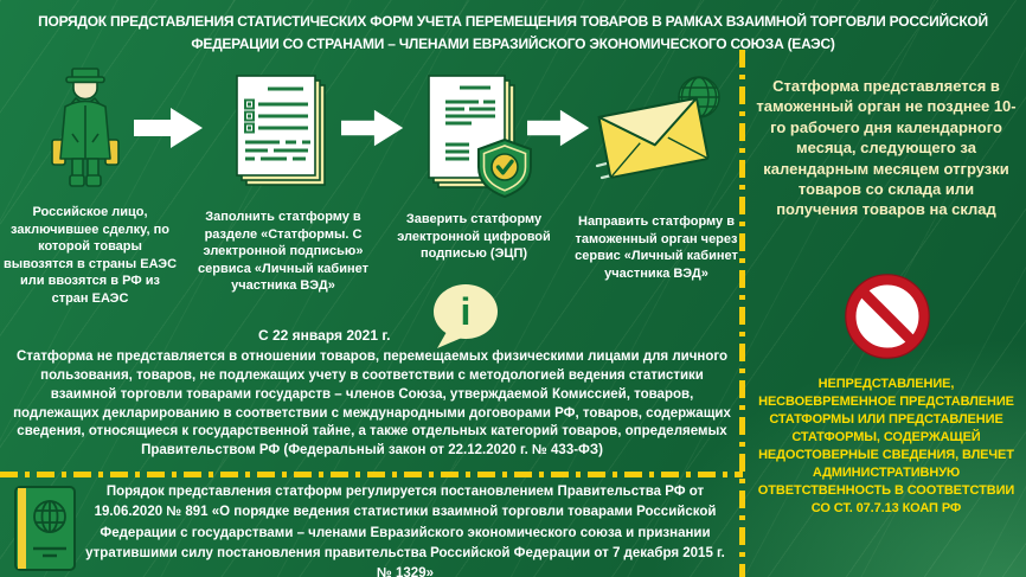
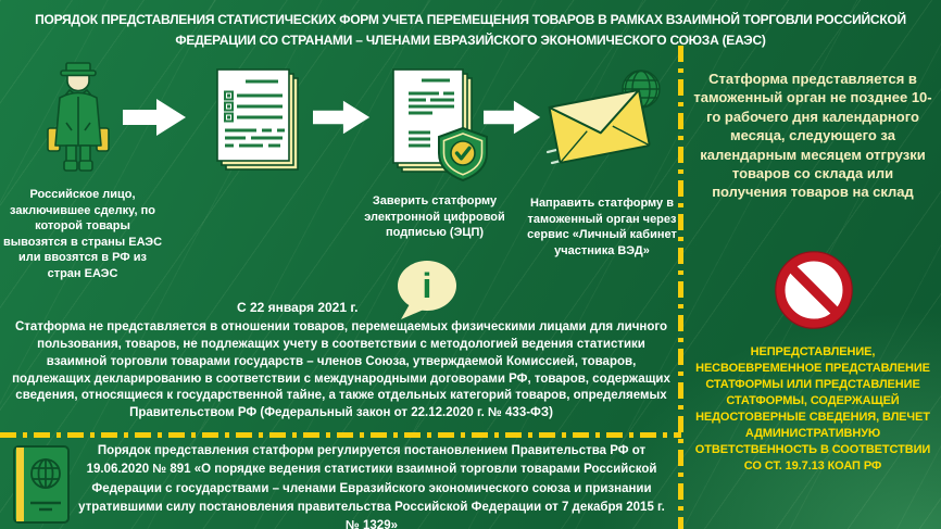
  ПОРЯДОК ПРЕДСТАВЛЕНИЯ СТАТИСТИЧЕСКИХ ФОРМ УЧЕТА ПЕРЕМЕЩЕНИЯ ТОВАРОВ В РАМКАХ ВЗАИМНОЙ ТОРГОВЛИ РОССИЙСКОЙ ФЕДЕРАЦИИ СО СТРАНАМИ – ЧЛЕНАМИ ЕВРАЗИЙСКОГО ЭКОНОМИЧЕСКОГО СОЮЗА (ЕАЭС)
  Российское лицо, заключившее сделку, по которой товары вывозятся в страны ЕАЭС или ввозятся в РФ из стран ЕАЭС
- Заполнить статформу в разделе «Статформы. С электронной подписью» сервиса «Личный кабинет участника ВЭД»
  Заверить статформу электронной цифровой подписью (ЭЦП)
  Направить статформу в таможенный орган через сервис «Личный кабинет участника ВЭД»
  i
  С 22 января 2021 г.
  Статформа не представляется в отношении товаров, перемещаемых физическими лицами для личного пользования, товаров, не подлежащих учету в соответствии с методологией ведения статистики взаимной торговли товарами государств – членов Союза, утверждаемой Комиссией, товаров, подлежащих декларированию в соответствии с международными договорами РФ, товаров, содержащих сведения, относящиеся к государственной тайне, а также отдельных категорий товаров, определяемых Правительством РФ (Федеральный закон от 22.12.2020 г. № 433-ФЗ)
  Порядок представления статформ регулируется постановлением Правительства РФ от 19.06.2020 № 891 «О порядке ведения статистики взаимной торговли товарами Российской Федерации с государствами – членами Евразийского экономического союза и признании утратившими силу постановления правительства Российской Федерации от 7 декабря 2015 г. № 1329»
  Статформа представляется в таможенный орган не позднее 10-го рабочего дня календарного месяца, следующего за календарным месяцем отгрузки товаров со склада или получения товаров на склад
- НЕПРЕДСТАВЛЕНИЕ, НЕСВОЕВРЕМЕННОЕ ПРЕДСТАВЛЕНИЕ СТАТФОРМЫ ИЛИ ПРЕДСТАВЛЕНИЕ СТАТФОРМЫ, СОДЕРЖАЩЕЙ НЕДОСТОВЕРНЫЕ СВЕДЕНИЯ, ВЛЕЧЕТ АДМИНИСТРАТИВНУЮ ОТВЕТСТВЕННОСТЬ В СООТВЕТСТВИИ СО СТ. 07.7.13 КОАП РФ
+ НЕПРЕДСТАВЛЕНИЕ, НЕСВОЕВРЕМЕННОЕ ПРЕДСТАВЛЕНИЕ СТАТФОРМЫ ИЛИ ПРЕДСТАВЛЕНИЕ СТАТФОРМЫ, СОДЕРЖАЩЕЙ НЕДОСТОВЕРНЫЕ СВЕДЕНИЯ, ВЛЕЧЕТ АДМИНИСТРАТИВНУЮ ОТВЕТСТВЕННОСТЬ В СООТВЕТСТВИИ СО СТ. 19.7.13 КОАП РФ
